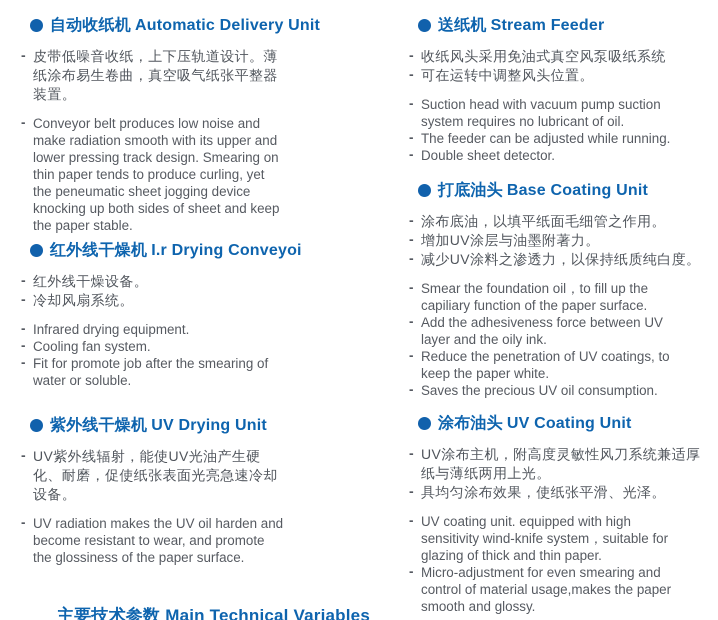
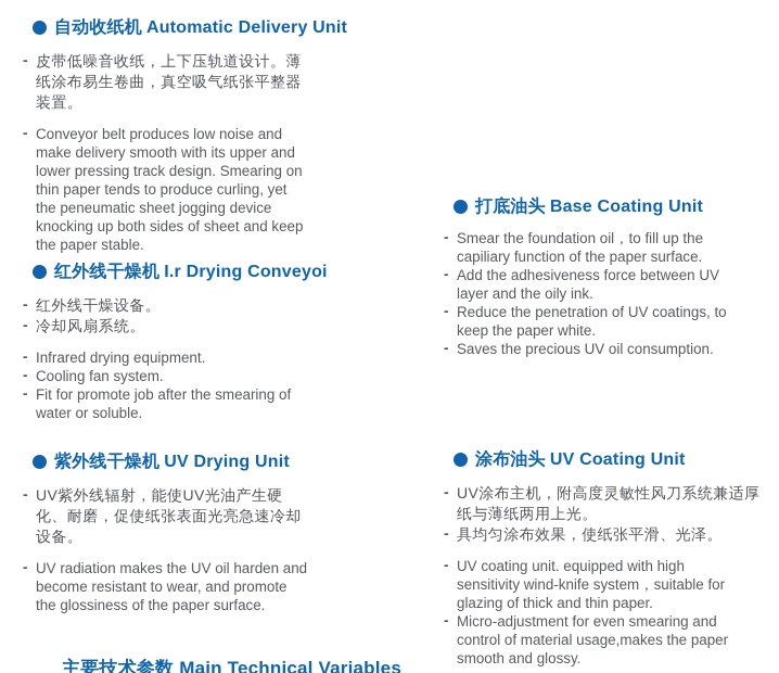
  自动收纸机 Automatic Delivery Unit
  皮带低噪音收纸，上下压轨道设计。薄纸涂布易生卷曲，真空吸气纸张平整器装置。
- Conveyor belt produces low noise and make radiation smooth with its upper and lower pressing track design. Smearing on thin paper tends to produce curling, yet the peneumatic sheet jogging device knocking up both sides of sheet and keep the paper stable.
+ Conveyor belt produces low noise and make delivery smooth with its upper and lower pressing track design. Smearing on thin paper tends to produce curling, yet the peneumatic sheet jogging device knocking up both sides of sheet and keep the paper stable.
  红外线干燥机 I.r Drying Conveyoi
  红外线干燥设备。
  冷却风扇系统。
  Infrared drying equipment.
  Cooling fan system.
  Fit for promote job after the smearing of water or soluble.
  紫外线干燥机 UV Drying Unit
  UV紫外线辐射，能使UV光油产生硬化、耐磨，促使纸张表面光亮急速冷却设备。
  UV radiation makes the UV oil harden and become resistant to wear, and promote the glossiness of the paper surface.
- 送纸机 Stream Feeder
- 收纸风头采用免油式真空风泵吸纸系统
- 可在运转中调整风头位置。
- Suction head with vacuum pump suction system requires no lubricant of oil.
- The feeder can be adjusted while running.
- Double sheet detector.
  打底油头 Base Coating Unit
- 涂布底油，以填平纸面毛细管之作用。
- 增加UV涂层与油墨附著力。
- 减少UV涂料之渗透力，以保持纸质纯白度。
  Smear the foundation oil，to fill up the capiliary function of the paper surface.
  Add the adhesiveness force between UV layer and the oily ink.
  Reduce the penetration of UV coatings, to keep the paper white.
  Saves the precious UV oil consumption.
  涂布油头 UV Coating Unit
  UV涂布主机，附高度灵敏性风刀系统兼适厚纸与薄纸两用上光。
  具均匀涂布效果，使纸张平滑、光泽。
  UV coating unit. equipped with high sensitivity wind-knife system，suitable for glazing of thick and thin paper.
  Micro-adjustment for even smearing and control of material usage,makes the paper smooth and glossy.
  主要技术参数 Main Technical Variables
